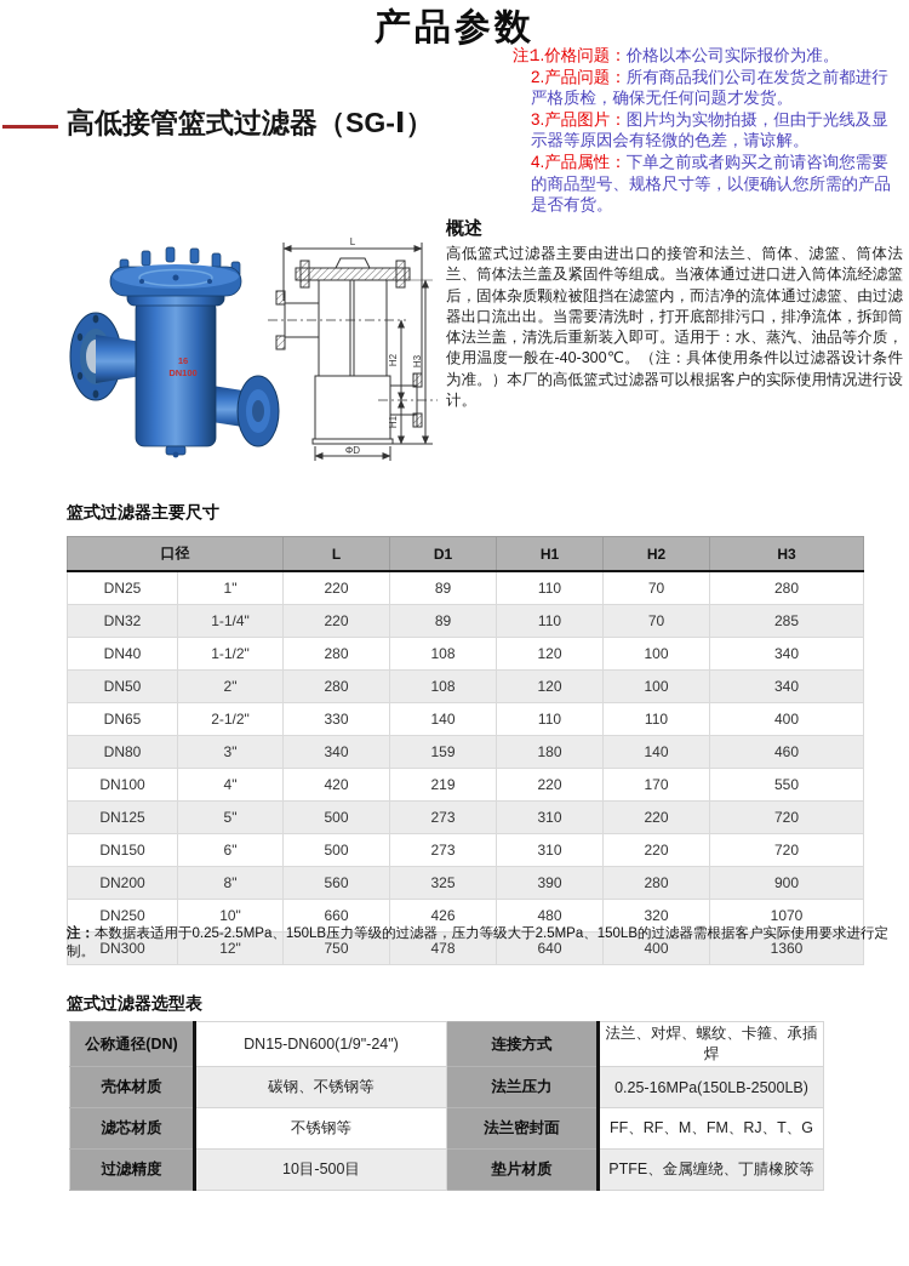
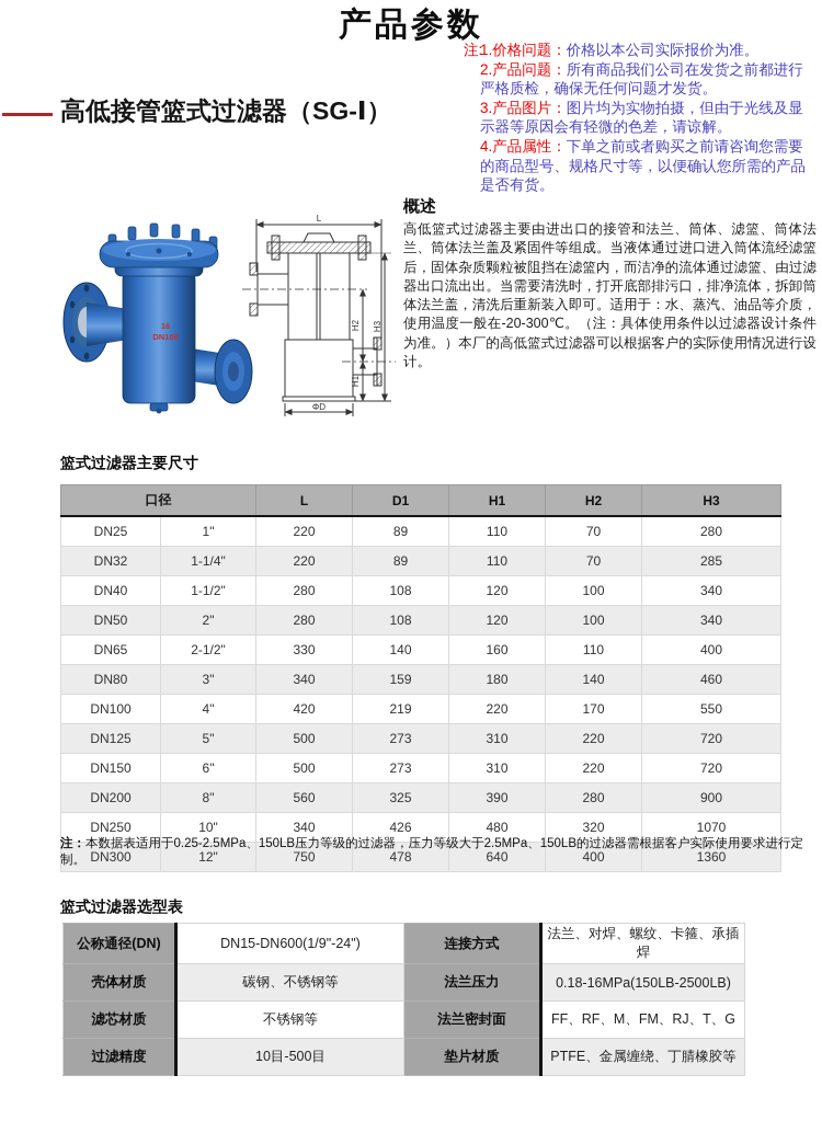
  产品参数
  注:
  1.价格问题：价格以本公司实际报价为准。
  2.产品问题：所有商品我们公司在发货之前都进行严格质检，确保无任何问题才发货。
  3.产品图片：图片均为实物拍摄，但由于光线及显示器等原因会有轻微的色差，请谅解。
  4.产品属性：下单之前或者购买之前请咨询您需要的商品型号、规格尺寸等，以便确认您所需的产品是否有货。
  高低接管篮式过滤器（SG-Ⅰ）
  16
  DN100
  L
  ΦD
  概述
- 高低篮式过滤器主要由进出口的接管和法兰、筒体、滤篮、筒体法兰、筒体法兰盖及紧固件等组成。当液体通过进口进入筒体流经滤篮后，固体杂质颗粒被阻挡在滤篮内，而洁净的流体通过滤篮、由过滤器出口流出出。当需要清洗时，打开底部排污口，排净流体，拆卸筒体法兰盖，清洗后重新装入即可。适用于：水、蒸汽、油品等介质，使用温度一般在-40-300℃。（注：具体使用条件以过滤器设计条件为准。）本厂的高低篮式过滤器可以根据客户的实际使用情况进行设计。
+ 高低篮式过滤器主要由进出口的接管和法兰、筒体、滤篮、筒体法兰、筒体法兰盖及紧固件等组成。当液体通过进口进入筒体流经滤篮后，固体杂质颗粒被阻挡在滤篮内，而洁净的流体通过滤篮、由过滤器出口流出出。当需要清洗时，打开底部排污口，排净流体，拆卸筒体法兰盖，清洗后重新装入即可。适用于：水、蒸汽、油品等介质，使用温度一般在-20-300℃。（注：具体使用条件以过滤器设计条件为准。）本厂的高低篮式过滤器可以根据客户的实际使用情况进行设计。
  篮式过滤器主要尺寸
  口径	L	D1	H1	H2	H3
  DN25	1"	220	89	110	70	280
  DN32	1-1/4"	220	89	110	70	285
  DN40	1-1/2"	280	108	120	100	340
  DN50	2"	280	108	120	100	340
- DN65	2-1/2"	330	140	110	110	400
+ DN65	2-1/2"	330	140	160	110	400
  DN80	3"	340	159	180	140	460
  DN100	4"	420	219	220	170	550
  DN125	5"	500	273	310	220	720
  DN150	6"	500	273	310	220	720
  DN200	8"	560	325	390	280	900
- DN250	10"	660	426	480	320	1070
+ DN250	10"	340	426	480	320	1070
  DN300	12"	750	478	640	400	1360
  注：本数据表适用于0.25-2.5MPa、150LB压力等级的过滤器，压力等级大于2.5MPa、150LB的过滤器需根据客户实际使用要求进行定制。
  篮式过滤器选型表
  公称通径(DN)	DN15-DN600(1/9"-24")	连接方式	法兰、对焊、螺纹、卡箍、承插焊
- 壳体材质	碳钢、不锈钢等	法兰压力	0.25-16MPa(150LB-2500LB)
+ 壳体材质	碳钢、不锈钢等	法兰压力	0.18-16MPa(150LB-2500LB)
  滤芯材质	不锈钢等	法兰密封面	FF、RF、M、FM、RJ、T、G
  过滤精度	10目-500目	垫片材质	PTFE、金属缠绕、丁腈橡胶等
